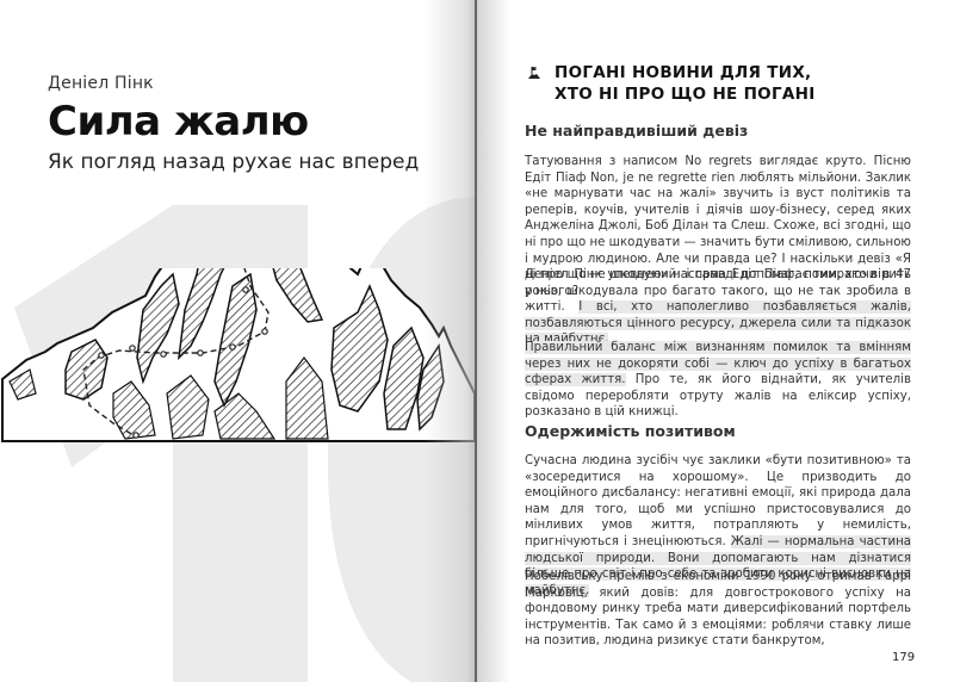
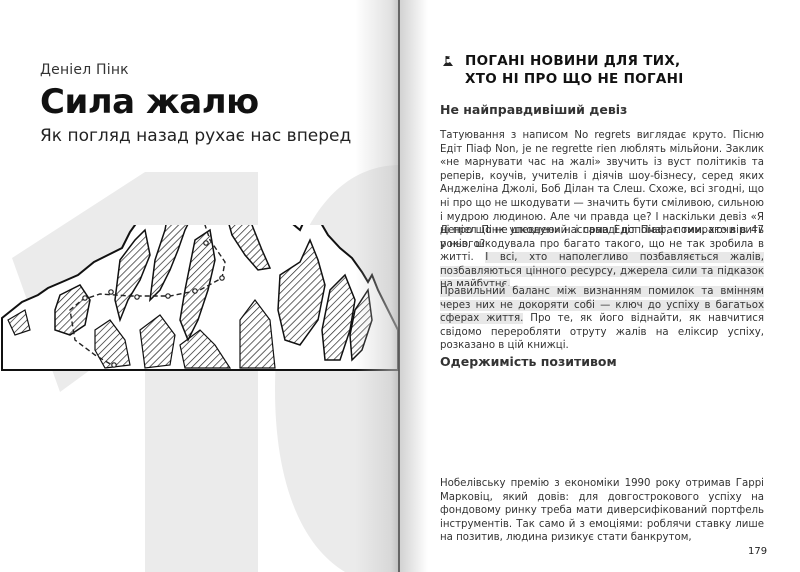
  Деніел Пінк
  Сила жалю
  Як погляд назад рухає нас вперед
  ПОГАНІ НОВИНИ ДЛЯ ТИХ,
  ХТО НІ ПРО ЩО НЕ ПОГАНІ
  Не найправдивіший девіз
  Татуювання з написом No regrets виглядає круто. Пісню Едіт Піаф Non, je ne regrette rien люблять мільйони. Заклик «не марнувати час на жалі» звучить із вуст політиків та реперів, коучів, учителів і діячів шоу-бізнесу, серед яких Анджеліна Джолі, Боб Ділан та Слеш. Схоже, всі згодні, що ні про що не шкодувати — значить бути сміливою, сильною і мудрою людиною. Але чи правда це? І наскільки девіз «Я ні про що не шкодую» насправді допомагає тим, хто вірить у нього?
  Деніел Пінк упевнений: і сама Едіт Піаф, помираючи в 47 років, шкодувала про багато такого, що не так зробила в житті. І всі, хто наполегливо позбавляється жалів, позбавляються цінного ресурсу, джерела сили та підказок на майбутнє.
- Правильний баланс між визнанням помилок та вмінням через них не докоряти собі — ключ до успіху в багатьох сферах життя. Про те, як його віднайти, як учителів свідомо переробляти отруту жалів на еліксир успіху, розказано в цій книжці.
+ Правильний баланс між визнанням помилок та вмінням через них не докоряти собі — ключ до успіху в багатьох сферах життя. Про те, як його віднайти, як навчитися свідомо переробляти отруту жалів на еліксир успіху, розказано в цій книжці.
  Одержимість позитивом
- Сучасна людина зусібіч чує заклики «бути позитивною» та «зосередитися на хорошому». Це призводить до емоційного дисбалансу: негативні емоції, які природа дала нам для того, щоб ми успішно пристосовувалися до мінливих умов життя, потрапляють у немилість, пригнічуються і знецінюються. Жалі — нормальна частина людської природи. Вони допомагають нам дізнатися більше про світ і про себе та зробити корисні висновки на майбутнє.
  Нобелівську премію з економіки 1990 року отримав Гаррі Марковіц, який довів: для довгострокового успіху на фондовому ринку треба мати диверсифікований портфель інструментів. Так само й з емоціями: роблячи ставку лише на позитив, людина ризикує стати банкрутом,
  179
